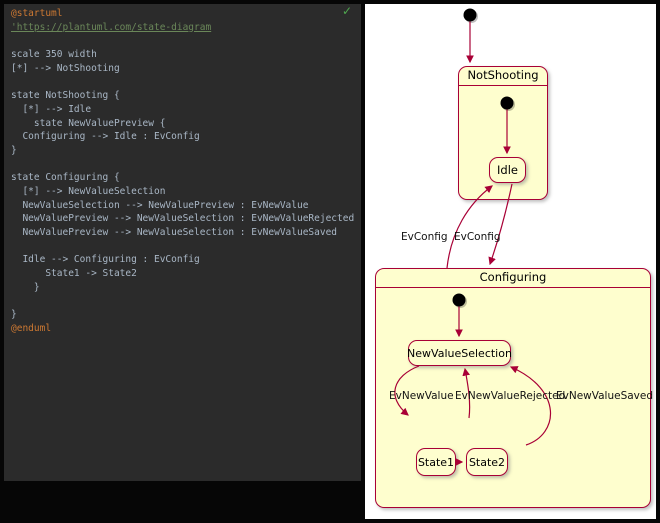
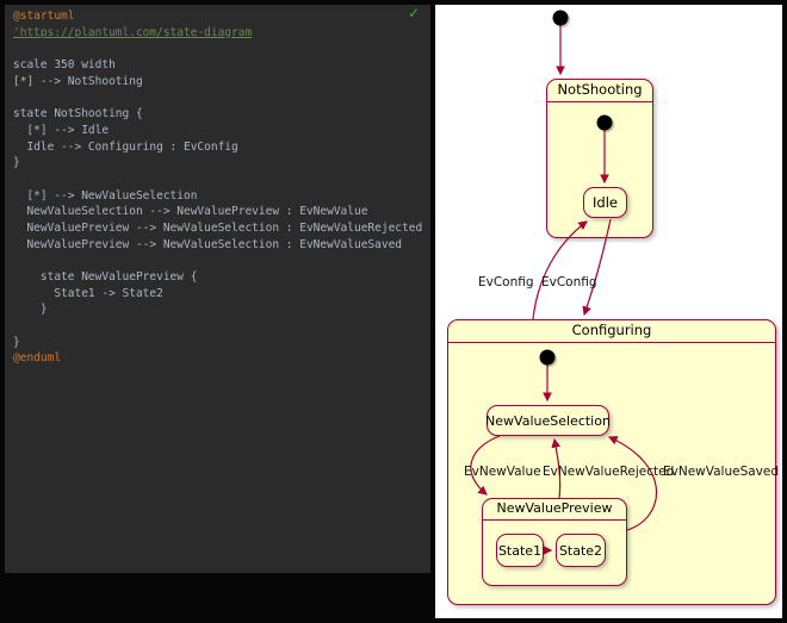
  ✓
  @startuml
  'https://plantuml.com/state-diagram
  scale 350 width
  [*] --> NotShooting
  state NotShooting {
  [*] --> Idle
- state NewValuePreview {
+ Idle --> Configuring : EvConfig
- Configuring --> Idle : EvConfig
  }
- state Configuring {
  [*] --> NewValueSelection
  NewValueSelection --> NewValuePreview : EvNewValue
  NewValuePreview --> NewValueSelection : EvNewValueRejected
  NewValuePreview --> NewValueSelection : EvNewValueSaved
- Idle --> Configuring : EvConfig
+ state NewValuePreview {
  State1 -> State2
  }
  }
  @enduml
  NotShooting
  Idle
  Configuring
  NewValueSelection
+ NewValuePreview
  State1
  State2
  EvConfig
  EvConfig
  EvNewValue
  EvNewValueRejected
  EvNewValueSaved
